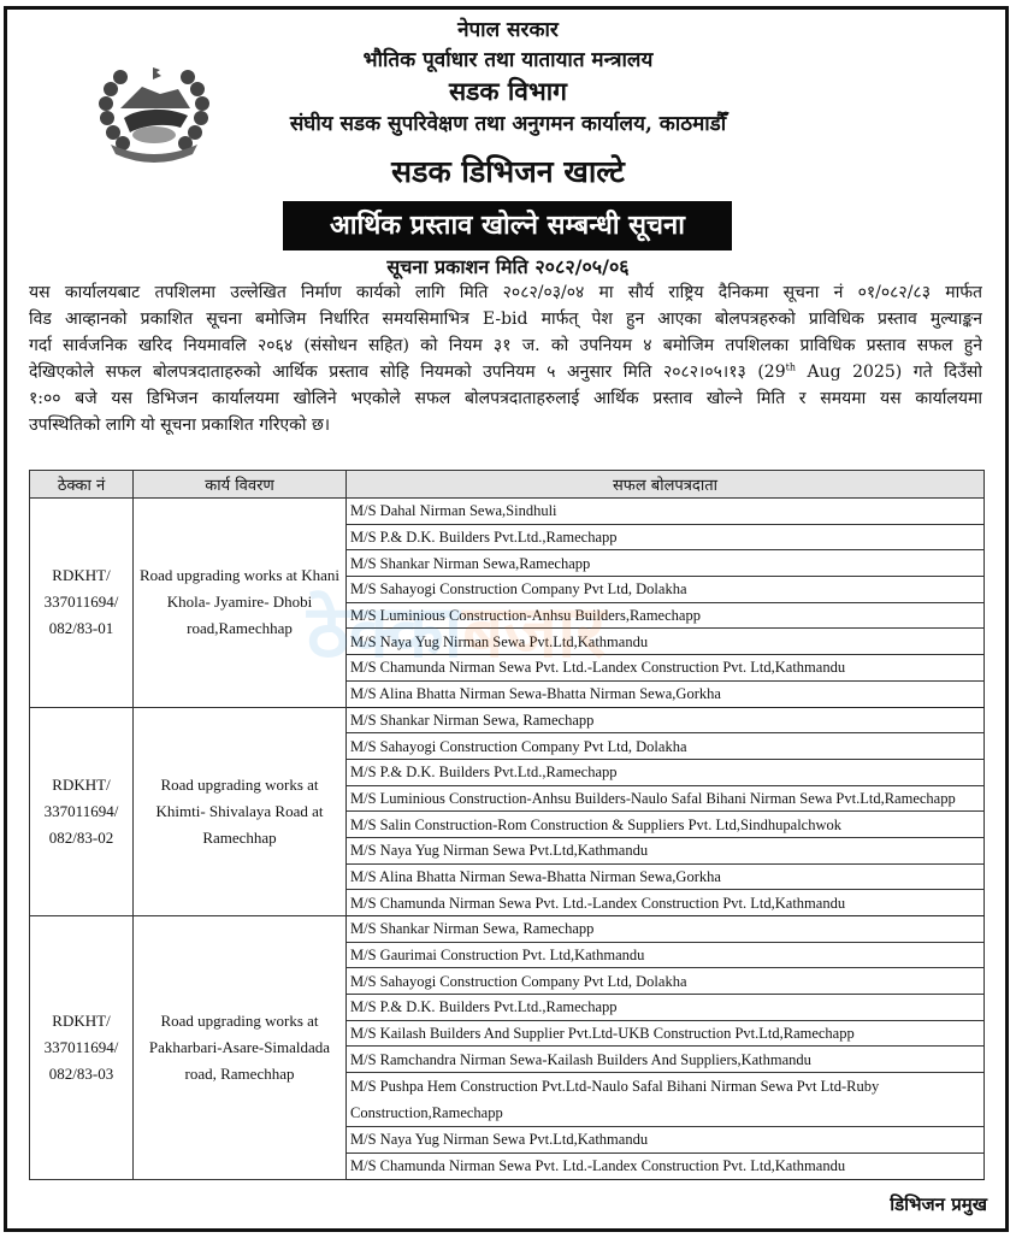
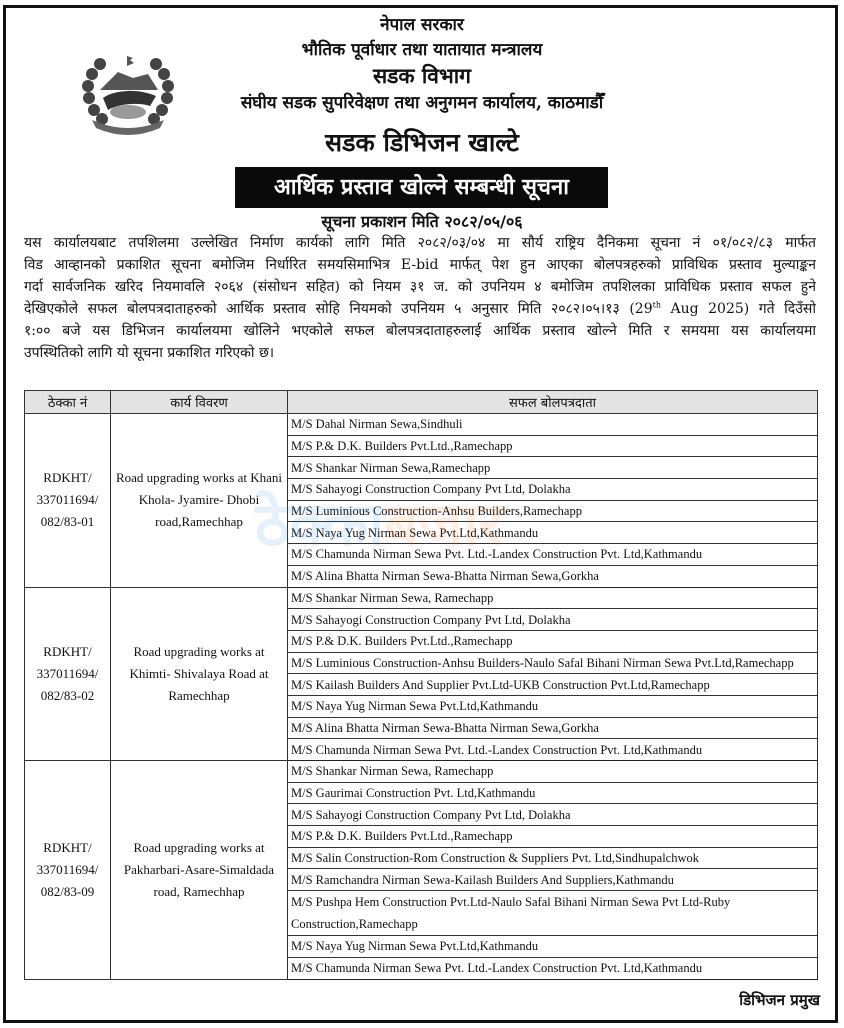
  नेपाल सरकार
  भौतिक पूर्वाधार तथा यातायात मन्त्रालय
  सडक विभाग
  संघीय सडक सुपरिवेक्षण तथा अनुगमन कार्यालय, काठमाडौँ
  सडक डिभिजन खाल्टे
  आर्थिक प्रस्ताव खोल्ने सम्बन्धी सूचना
  सूचना प्रकाशन मिति २०८२/०५/०६
  यस कार्यालयबाट तपशिलमा उल्लेखित निर्माण कार्यको लागि मिति २०८२/०३/०४ मा सौर्य राष्ट्रिय दैनिकमा सूचना नं ०१/०८२/८३ मार्फत
  विड आव्हानको प्रकाशित सूचना बमोजिम निर्धारित समयसिमाभित्र E-bid मार्फत् पेश हुन आएका बोलपत्रहरुको प्राविधिक प्रस्ताव मुल्याङ्कन
  गर्दा सार्वजनिक खरिद नियमावलि २०६४ (संसोधन सहित) को नियम ३१ ज. को उपनियम ४ बमोजिम तपशिलका प्राविधिक प्रस्ताव सफल हुने
  देखिएकोले सफल बोलपत्रदाताहरुको आर्थिक प्रस्ताव सोहि नियमको उपनियम ५ अनुसार मिति २०८२।०५।१३ (29th Aug 2025) गते दिउँसो
  १:०० बजे यस डिभिजन कार्यालयमा खोलिने भएकोले सफल बोलपत्रदाताहरुलाई आर्थिक प्रस्ताव खोल्ने मिति र समयमा यस कार्यालयमा
  उपस्थितिको लागि यो सूचना प्रकाशित गरिएको छ।
  ठेक्का नं	कार्य विवरण	सफल बोलपत्रदाता
  RDKHT/ 337011694/ 082/83-01	Road upgrading works at Khani Khola- Jyamire- Dhobi road,Ramechhap	M/S Dahal Nirman Sewa,Sindhuli
  M/S P.& D.K. Builders Pvt.Ltd.,Ramechapp
  M/S Shankar Nirman Sewa,Ramechapp
  M/S Sahayogi Construction Company Pvt Ltd, Dolakha
  M/S Luminious Construction-Anhsu Builders,Ramechapp
  M/S Naya Yug Nirman Sewa Pvt.Ltd,Kathmandu
  M/S Chamunda Nirman Sewa Pvt. Ltd.-Landex Construction Pvt. Ltd,Kathmandu
  M/S Alina Bhatta Nirman Sewa-Bhatta Nirman Sewa,Gorkha
  RDKHT/ 337011694/ 082/83-02	Road upgrading works at Khimti- Shivalaya Road at Ramechhap	M/S Shankar Nirman Sewa, Ramechapp
  M/S Sahayogi Construction Company Pvt Ltd, Dolakha
  M/S P.& D.K. Builders Pvt.Ltd.,Ramechapp
  M/S Luminious Construction-Anhsu Builders-Naulo Safal Bihani Nirman Sewa Pvt.Ltd,Ramechapp
- M/S Salin Construction-Rom Construction & Suppliers Pvt. Ltd,Sindhupalchwok
+ M/S Kailash Builders And Supplier Pvt.Ltd-UKB Construction Pvt.Ltd,Ramechapp
  M/S Naya Yug Nirman Sewa Pvt.Ltd,Kathmandu
  M/S Alina Bhatta Nirman Sewa-Bhatta Nirman Sewa,Gorkha
  M/S Chamunda Nirman Sewa Pvt. Ltd.-Landex Construction Pvt. Ltd,Kathmandu
- RDKHT/ 337011694/ 082/83-03	Road upgrading works at Pakharbari-Asare-Simaldada road, Ramechhap	M/S Shankar Nirman Sewa, Ramechapp
+ RDKHT/ 337011694/ 082/83-09	Road upgrading works at Pakharbari-Asare-Simaldada road, Ramechhap	M/S Shankar Nirman Sewa, Ramechapp
  M/S Gaurimai Construction Pvt. Ltd,Kathmandu
  M/S Sahayogi Construction Company Pvt Ltd, Dolakha
  M/S P.& D.K. Builders Pvt.Ltd.,Ramechapp
- M/S Kailash Builders And Supplier Pvt.Ltd-UKB Construction Pvt.Ltd,Ramechapp
+ M/S Salin Construction-Rom Construction & Suppliers Pvt. Ltd,Sindhupalchwok
  M/S Ramchandra Nirman Sewa-Kailash Builders And Suppliers,Kathmandu
  M/S Pushpa Hem Construction Pvt.Ltd-Naulo Safal Bihani Nirman Sewa Pvt Ltd-Ruby Construction,Ramechapp
  M/S Naya Yug Nirman Sewa Pvt.Ltd,Kathmandu
  M/S Chamunda Nirman Sewa Pvt. Ltd.-Landex Construction Pvt. Ltd,Kathmandu
  ठेक्काबजार
  डिभिजन प्रमुख
